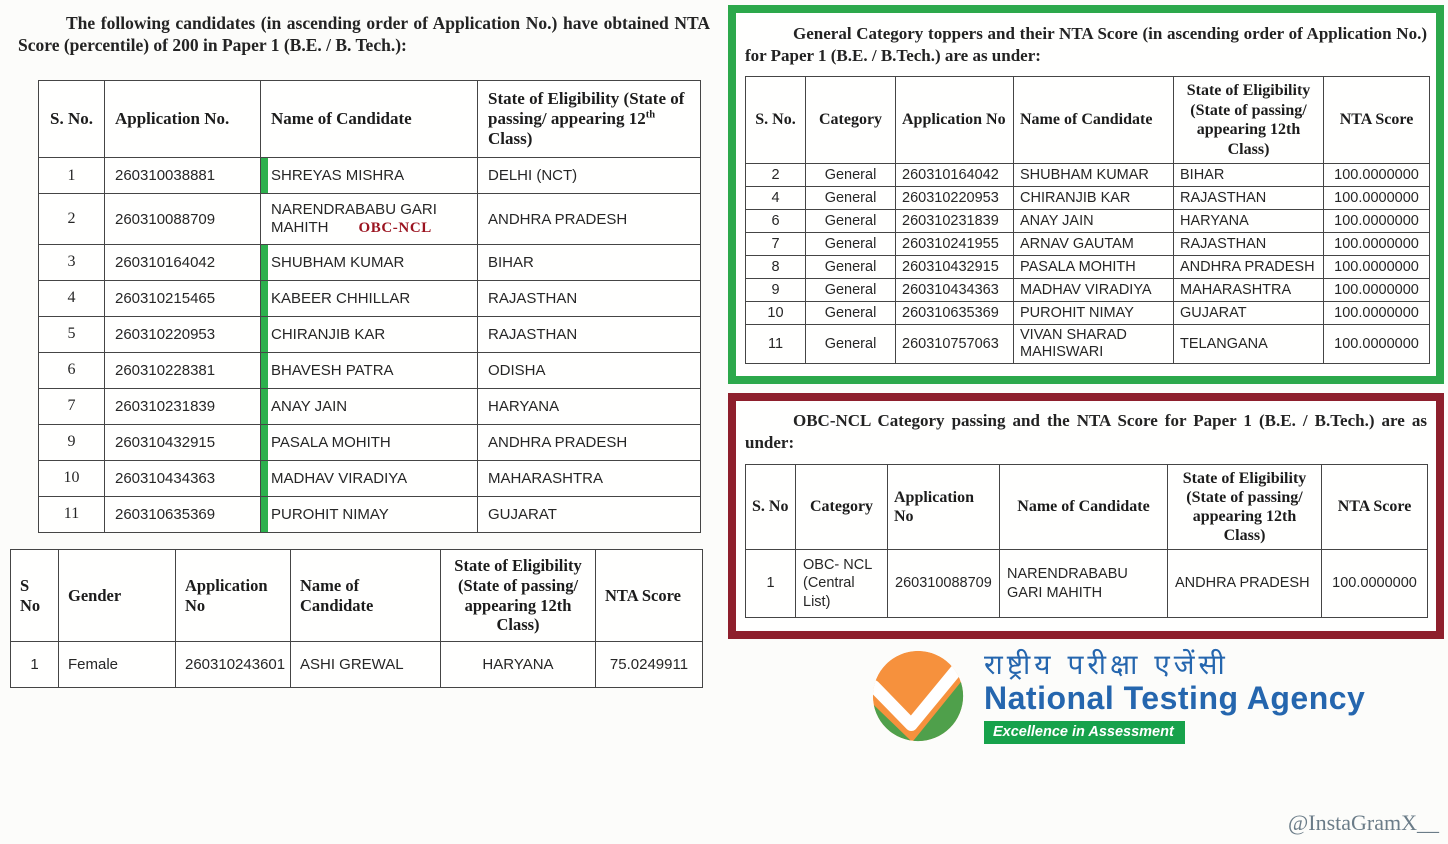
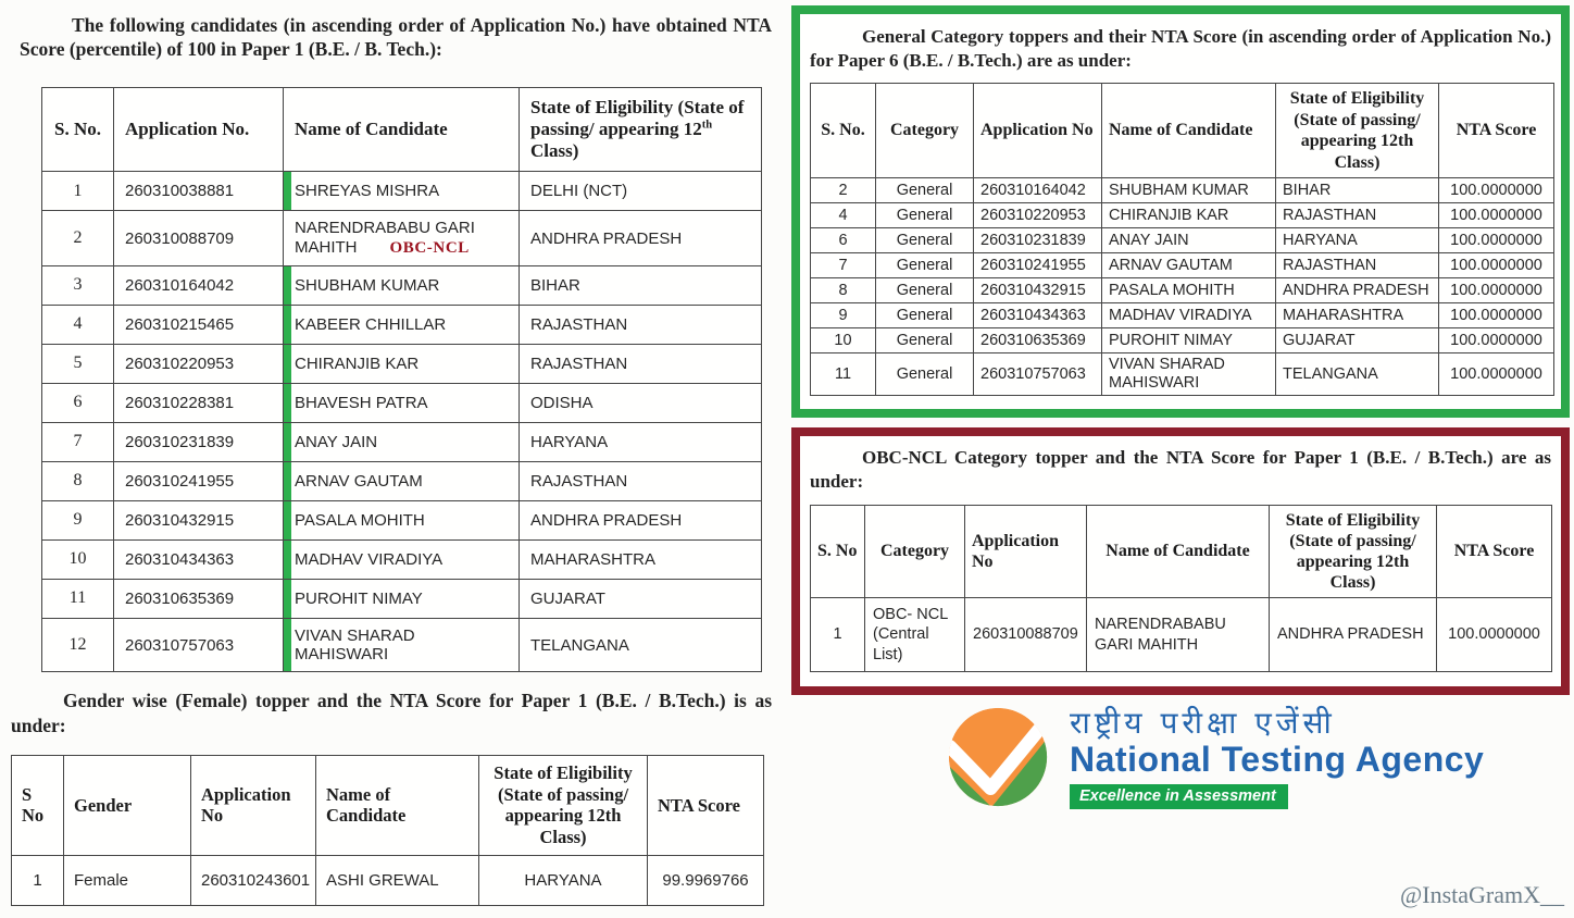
- The following candidates (in ascending order of Application No.) have obtained NTA Score (percentile) of 200 in Paper 1 (B.E. / B. Tech.):
+ The following candidates (in ascending order of Application No.) have obtained NTA Score (percentile) of 100 in Paper 1 (B.E. / B. Tech.):
  S. No.	Application No.	Name of Candidate	State of Eligibility (State of passing/ appearing 12th Class)
  1	260310038881	SHREYAS MISHRA	DELHI (NCT)
  2	260310088709	NARENDRABABU GARI MAHITH OBC-NCL	ANDHRA PRADESH
  3	260310164042	SHUBHAM KUMAR	BIHAR
  4	260310215465	KABEER CHHILLAR	RAJASTHAN
  5	260310220953	CHIRANJIB KAR	RAJASTHAN
  6	260310228381	BHAVESH PATRA	ODISHA
  7	260310231839	ANAY JAIN	HARYANA
+ 8	260310241955	ARNAV GAUTAM	RAJASTHAN
  9	260310432915	PASALA MOHITH	ANDHRA PRADESH
  10	260310434363	MADHAV VIRADIYA	MAHARASHTRA
  11	260310635369	PUROHIT NIMAY	GUJARAT
+ 12	260310757063	VIVAN SHARAD MAHISWARI	TELANGANA
+ Gender wise (Female) topper and the NTA Score for Paper 1 (B.E. / B.Tech.) is as under:
  S No	Gender	Application No	Name of Candidate	State of Eligibility (State of passing/ appearing 12th Class)	NTA Score
- 1	Female	260310243601	ASHI GREWAL	HARYANA	75.0249911
+ 1	Female	260310243601	ASHI GREWAL	HARYANA	99.9969766
- General Category toppers and their NTA Score (in ascending order of Application No.) for Paper 1 (B.E. / B.Tech.) are as under:
+ General Category toppers and their NTA Score (in ascending order of Application No.) for Paper 6 (B.E. / B.Tech.) are as under:
  S. No.	Category	Application No	Name of Candidate	State of Eligibility (State of passing/ appearing 12th Class)	NTA Score
  2	General	260310164042	SHUBHAM KUMAR	BIHAR	100.0000000
  4	General	260310220953	CHIRANJIB KAR	RAJASTHAN	100.0000000
  6	General	260310231839	ANAY JAIN	HARYANA	100.0000000
  7	General	260310241955	ARNAV GAUTAM	RAJASTHAN	100.0000000
  8	General	260310432915	PASALA MOHITH	ANDHRA PRADESH	100.0000000
  9	General	260310434363	MADHAV VIRADIYA	MAHARASHTRA	100.0000000
  10	General	260310635369	PUROHIT NIMAY	GUJARAT	100.0000000
  11	General	260310757063	VIVAN SHARAD MAHISWARI	TELANGANA	100.0000000
- OBC-NCL Category passing and the NTA Score for Paper 1 (B.E. / B.Tech.) are as under:
+ OBC-NCL Category topper and the NTA Score for Paper 1 (B.E. / B.Tech.) are as under:
  S. No	Category	Application No	Name of Candidate	State of Eligibility (State of passing/ appearing 12th Class)	NTA Score
  1	OBC- NCL (Central List)	260310088709	NARENDRABABU GARI MAHITH	ANDHRA PRADESH	100.0000000
  राष्ट्रीय परीक्षा एजेंसी
  National Testing Agency
  Excellence in Assessment
  @InstaGramX__
